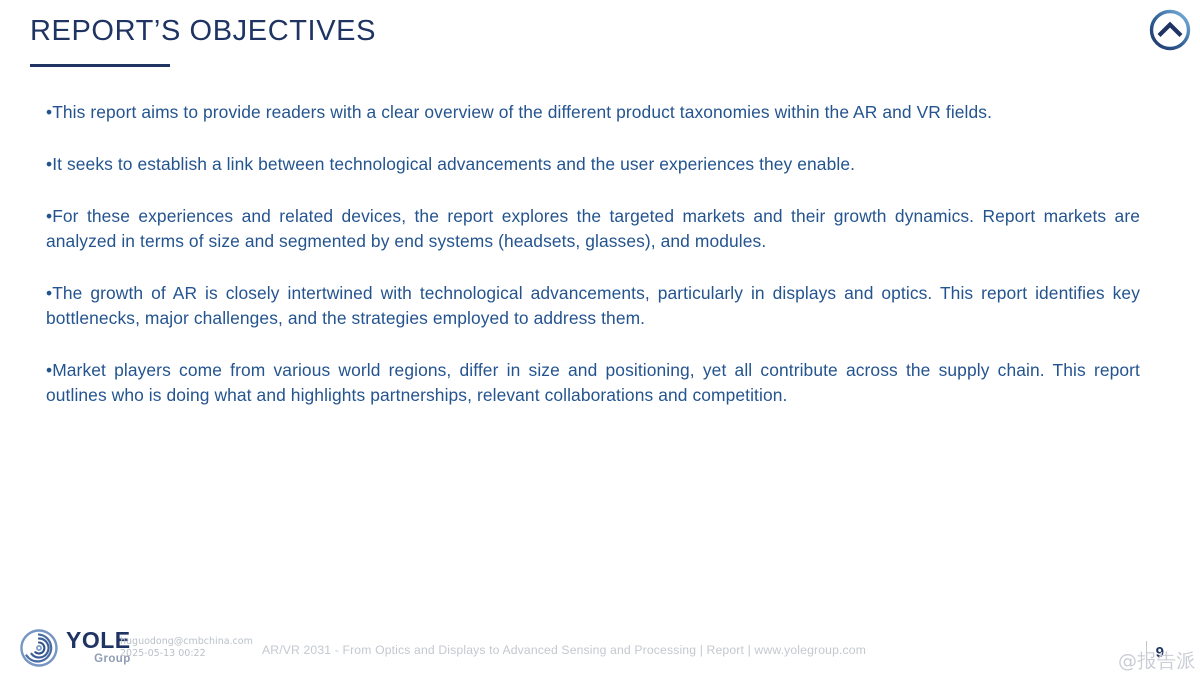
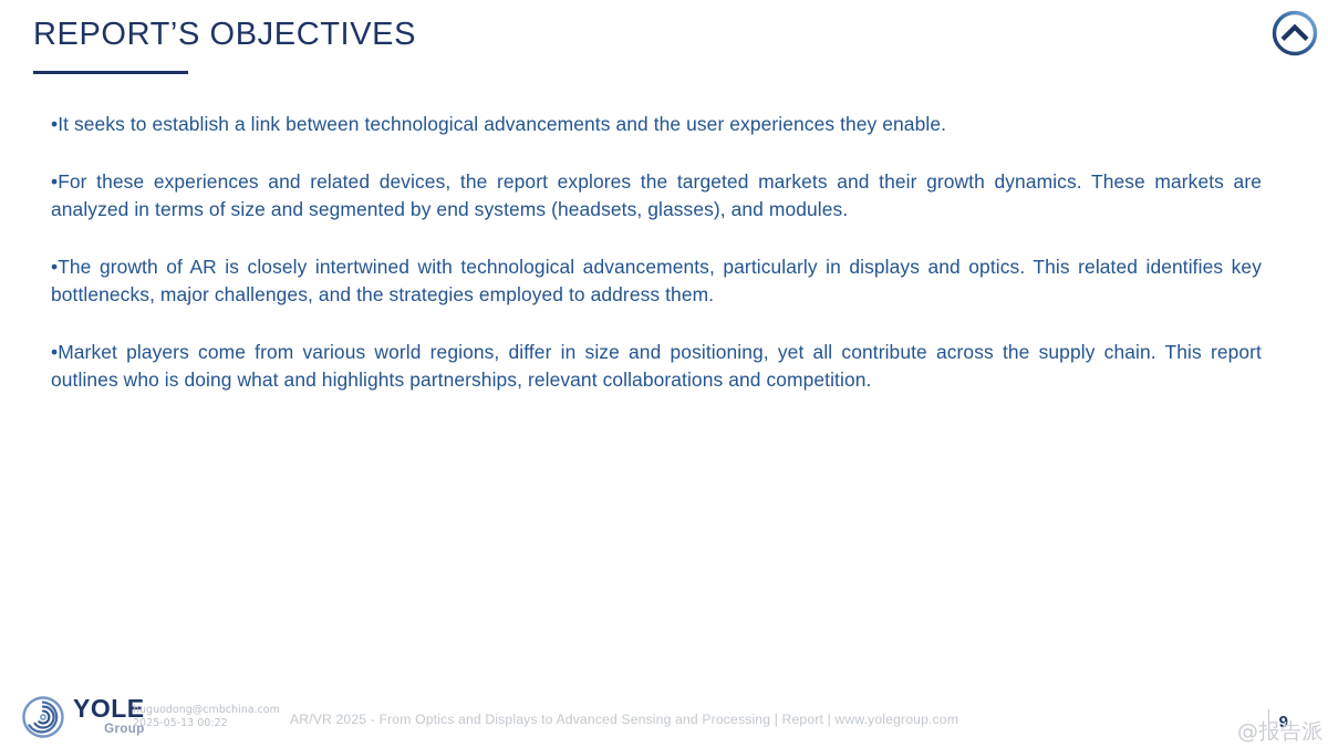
  REPORT’S OBJECTIVES
- •This report aims to provide readers with a clear overview of the different product taxonomies within the AR and VR fields.
  •It seeks to establish a link between technological advancements and the user experiences they enable.
- •For these experiences and related devices, the report explores the targeted markets and their growth dynamics. Report markets are analyzed in terms of size and segmented by end systems (headsets, glasses), and modules.
+ •For these experiences and related devices, the report explores the targeted markets and their growth dynamics. These markets are analyzed in terms of size and segmented by end systems (headsets, glasses), and modules.
- •The growth of AR is closely intertwined with technological advancements, particularly in displays and optics. This report identifies key bottlenecks, major challenges, and the strategies employed to address them.
+ •The growth of AR is closely intertwined with technological advancements, particularly in displays and optics. This related identifies key bottlenecks, major challenges, and the strategies employed to address them.
  •Market players come from various world regions, differ in size and positioning, yet all contribute across the supply chain. This report outlines who is doing what and highlights partnerships, relevant collaborations and competition.
  YOLE
  Group
  huguodong@cmbchina.com
  2025-05-13 00:22
- AR/VR 2031 - From Optics and Displays to Advanced Sensing and Processing | Report | www.yolegroup.com
+ AR/VR 2025 - From Optics and Displays to Advanced Sensing and Processing | Report | www.yolegroup.com
  9
  @报告派
